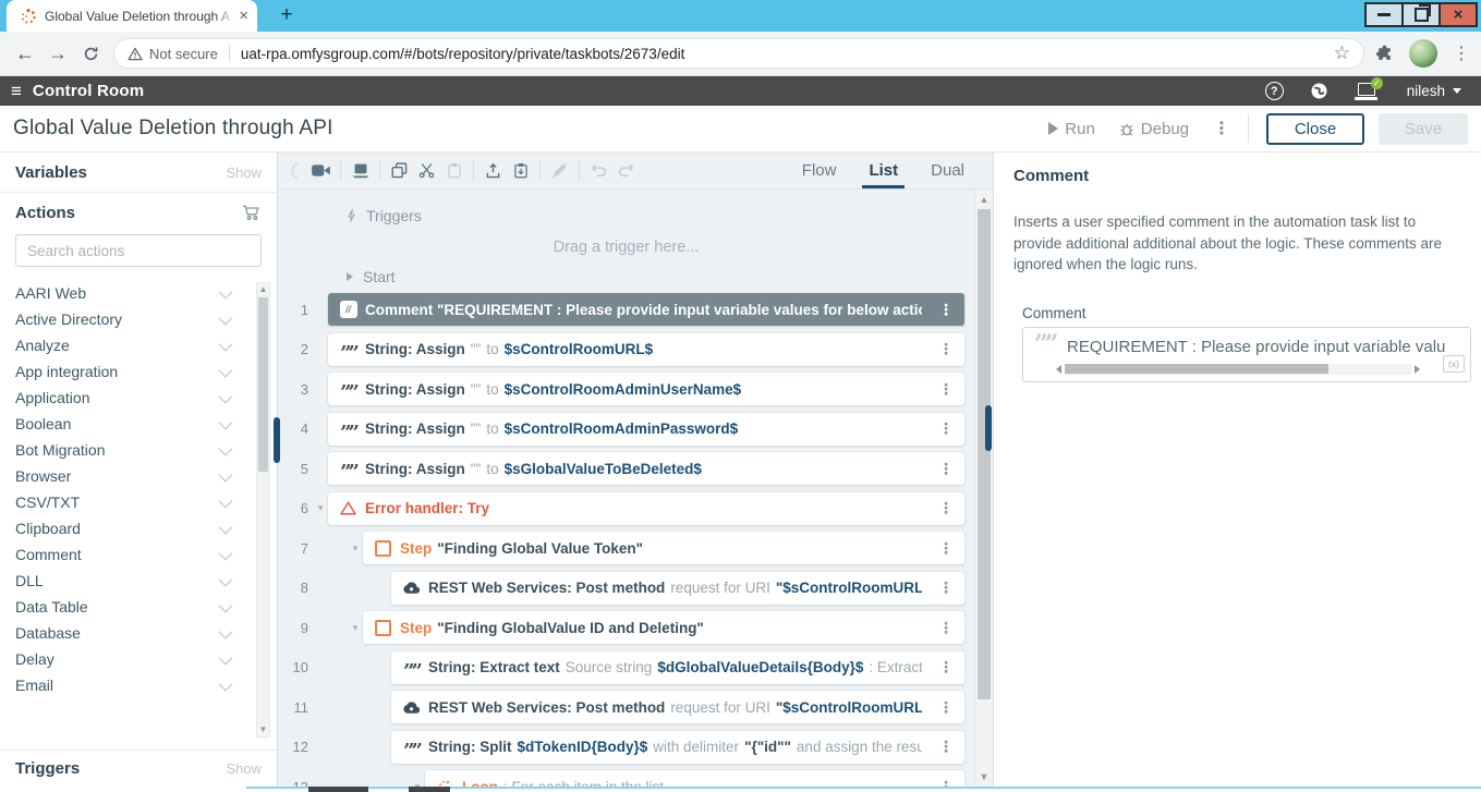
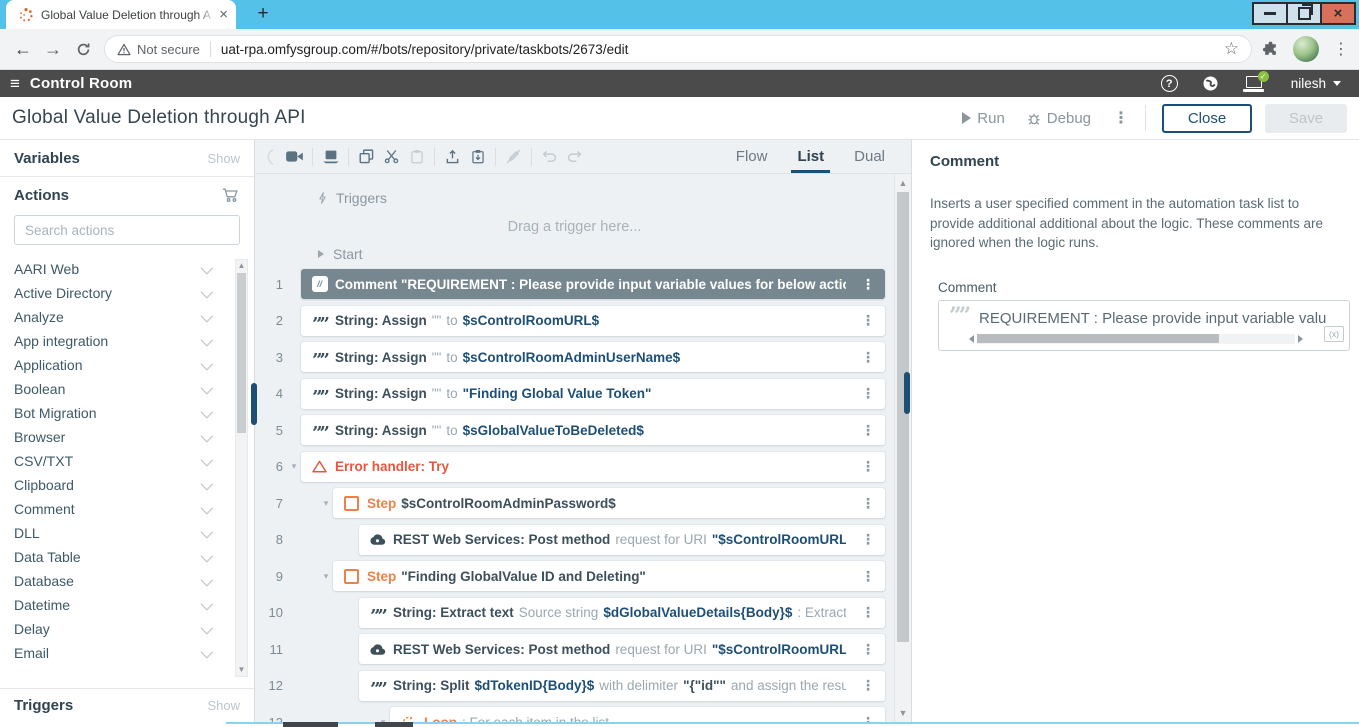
  Global Value Deletion through A
  ×
  +
  ×
  ←
  →
  Not secure
  uat-rpa.omfysgroup.com/#/bots/repository/private/taskbots/2673/edit
  ☆
  ⋮
  ≡
  Control Room
  ?
  ✓
  nilesh
  Global Value Deletion through API
  Run
  Debug
  ⋮
  Close
  Save
  Variables
  Show
  Actions
  Search actions
  AARI Web
  Active Directory
  Analyze
  App integration
  Application
  Boolean
  Bot Migration
  Browser
  CSV/TXT
  Clipboard
  Comment
  DLL
  Data Table
  Database
+ Datetime
  Delay
  Email
  ▲
  ▼
  Triggers
  Show
  Flow
  List
  Dual
  Triggers
  Drag a trigger here...
  Start
  1
  //
  Comment "REQUIREMENT : Please provide input variable values for below acti
  ⋮
  2
  ””
  String: Assign
  ""
  to
  $sControlRoomURL$
  ⋮
  3
  ””
  String: Assign
  ""
  to
  $sControlRoomAdminUserName$
  ⋮
  4
  ””
  String: Assign
  ""
  to
- $sControlRoomAdminPassword$
+ "Finding Global Value Token"
  ⋮
  5
  ””
  String: Assign
  ""
  to
  $sGlobalValueToBeDeleted$
  ⋮
  6
  ▾
  Error handler: Try
  ⋮
  7
  ▾
  Step
- "Finding Global Value Token"
+ $sControlRoomAdminPassword$
  ⋮
  8
  REST Web Services: Post method
  request for URI
  "$sControlRoomURL
  ⋮
  9
  ▾
  Step
  "Finding GlobalValue ID and Deleting"
  ⋮
  10
  ””
  String: Extract text
  Source string
  $dGlobalValueDetails{Body}$
  ⋮
  11
  REST Web Services: Post method
  request for URI
  "$sControlRoomURL
  ⋮
  12
  ””
  String: Split
  $dTokenID{Body}$
  with delimiter
  "{"id""
  and assign the resu
  ⋮
  ▲
  ▼
  Comment
  Inserts a user specified comment in the automation task list to provide additional additional about the logic. These comments are ignored when the logic runs.
  Comment
  ””
  REQUIREMENT : Please provide input variable valu
  (x)
